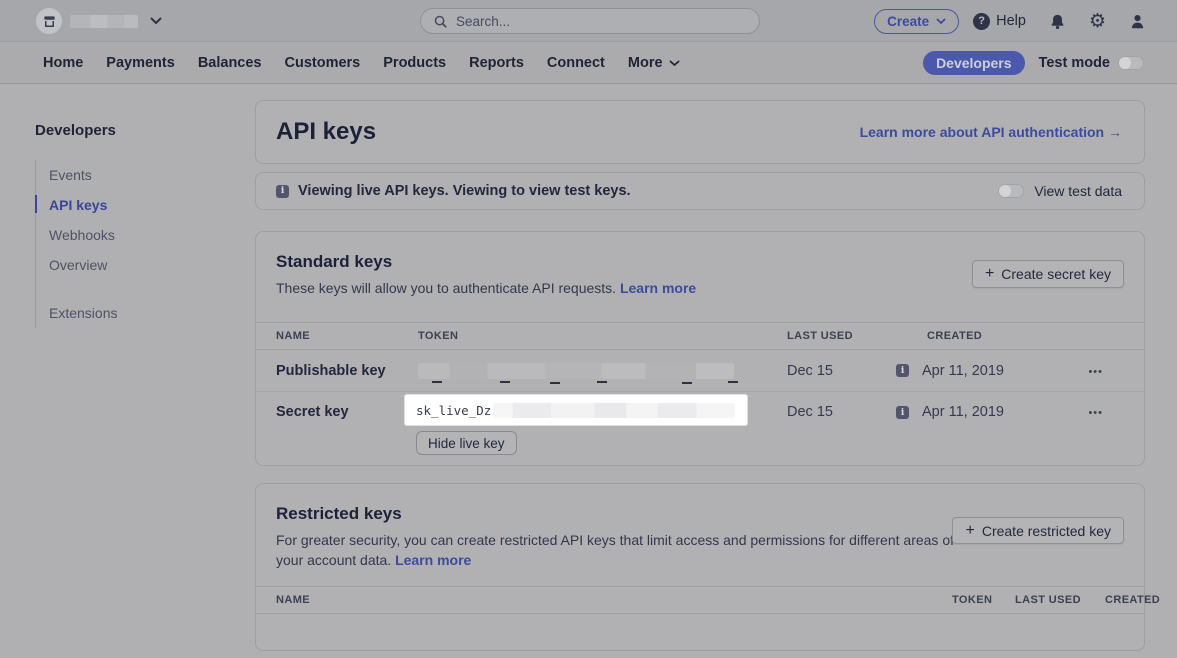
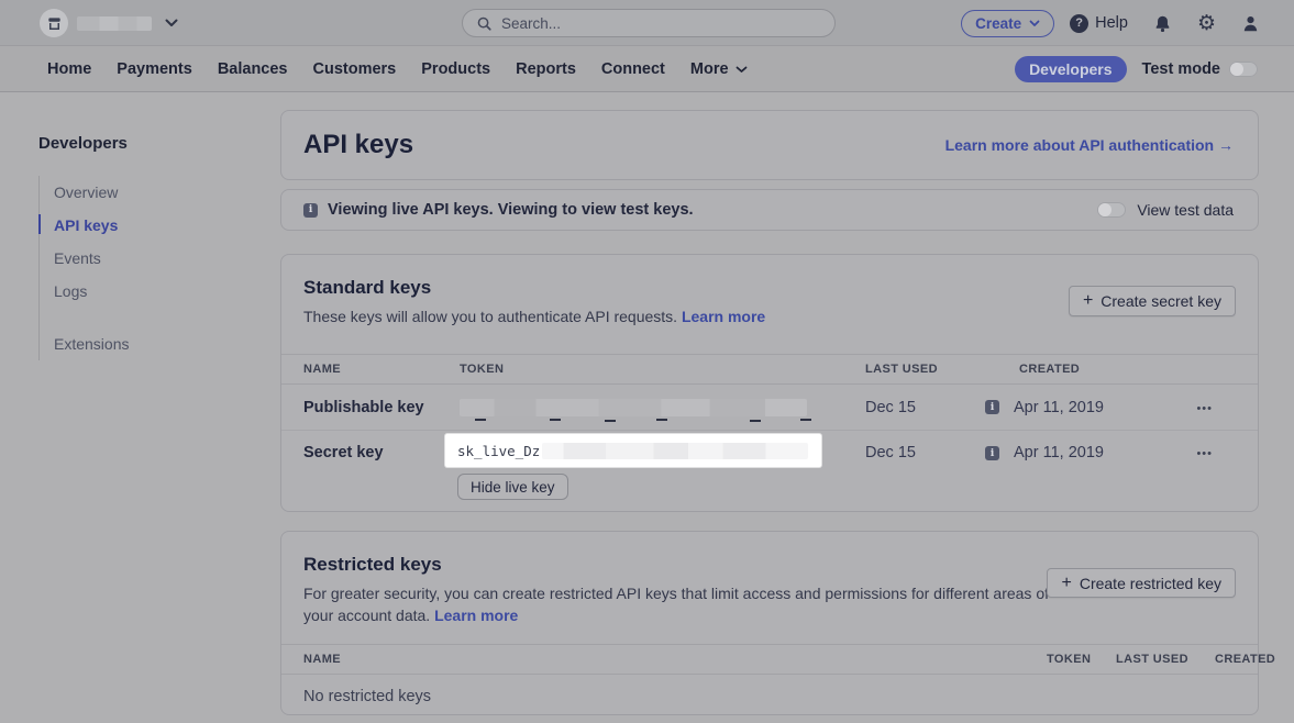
  Search...
  Create
  ?
  Help
  ⚙
  Home
  Payments
  Balances
  Customers
  Products
  Reports
  Connect
  More
  Developers
  Test mode
  Developers
- Events
+ Overview
  API keys
- Webhooks
- Overview
+ Events
+ Logs
  Extensions
  API keys
  Learn more about API authentication →
  i
  Viewing live API keys. Viewing to view test keys.
  View test data
  Standard keys
  These keys will allow you to authenticate API requests. Learn more
  +
  Create secret key
  NAME
  TOKEN
  LAST USED
  CREATED
  Publishable key
  Dec 15
  i
  Apr 11, 2019
  •••
  Secret key
  sk_live_Dz
  Hide live key
  Dec 15
  i
  Apr 11, 2019
  •••
  Restricted keys
  For greater security, you can create restricted API keys that limit access and permissions for different areas o your account data. Learn more
  +
  Create restricted key
  NAME
  TOKEN
  LAST USED
  CREATED
+ No restricted keys
